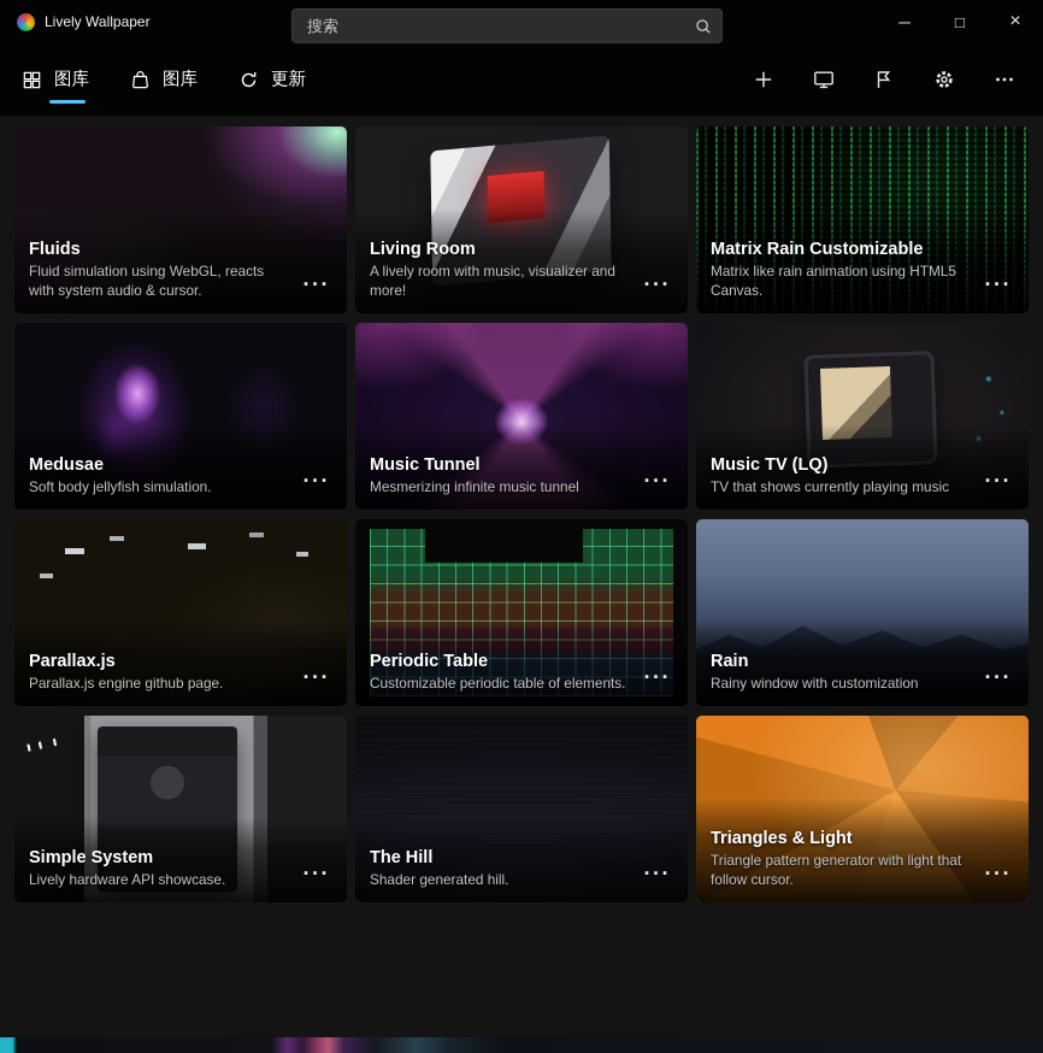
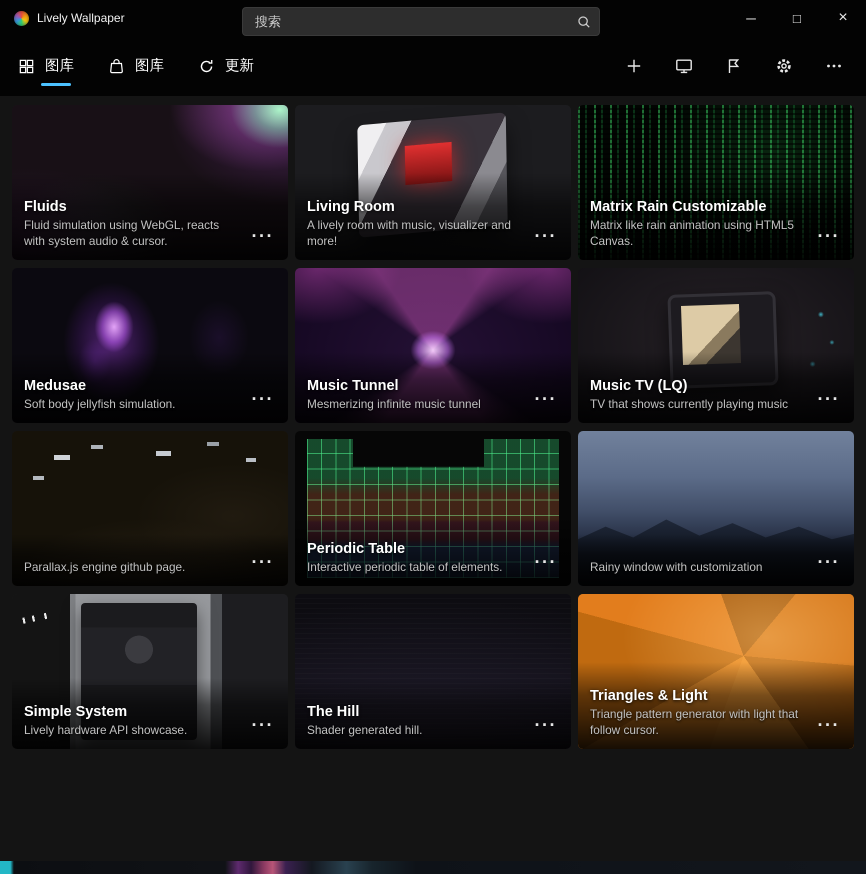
  Lively Wallpaper
  搜索
  ─
  □
  ×
  图库
  图库
  更新
  Fluids
  Fluid simulation using WebGL, reacts with system audio & cursor.
  ···
  Living Room
  A lively room with music, visualizer and more!
  ···
  Matrix Rain Customizable
  Matrix like rain animation using HTML5 Canvas.
  ···
  Medusae
  Soft body jellyfish simulation.
  ···
  Music Tunnel
  Mesmerizing infinite music tunnel
  ···
  Music TV (LQ)
  TV that shows currently playing music
  ···
- Parallax.js
  Parallax.js engine github page.
  ···
  Periodic Table
- Customizable periodic table of elements.
+ Interactive periodic table of elements.
  ···
- Rain
  Rainy window with customization
  ···
  Simple System
  Lively hardware API showcase.
  ···
  The Hill
  Shader generated hill.
  ···
  Triangles & Light
  Triangle pattern generator with light that follow cursor.
  ···
